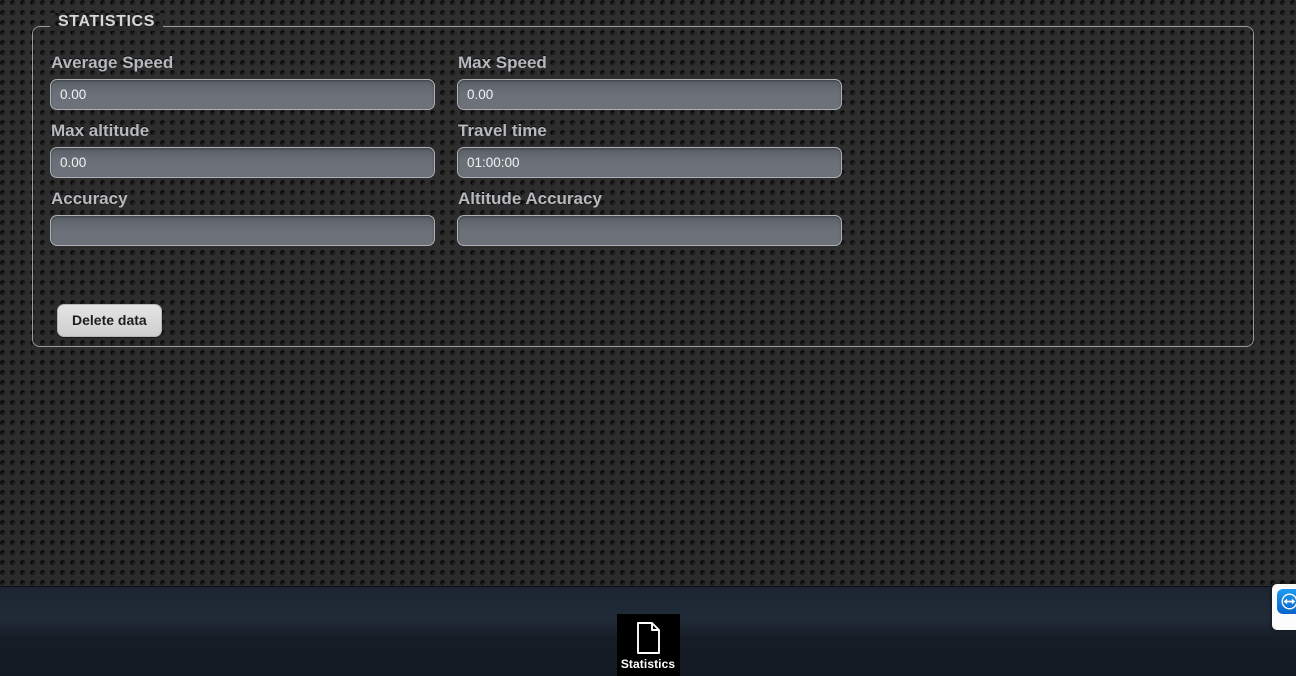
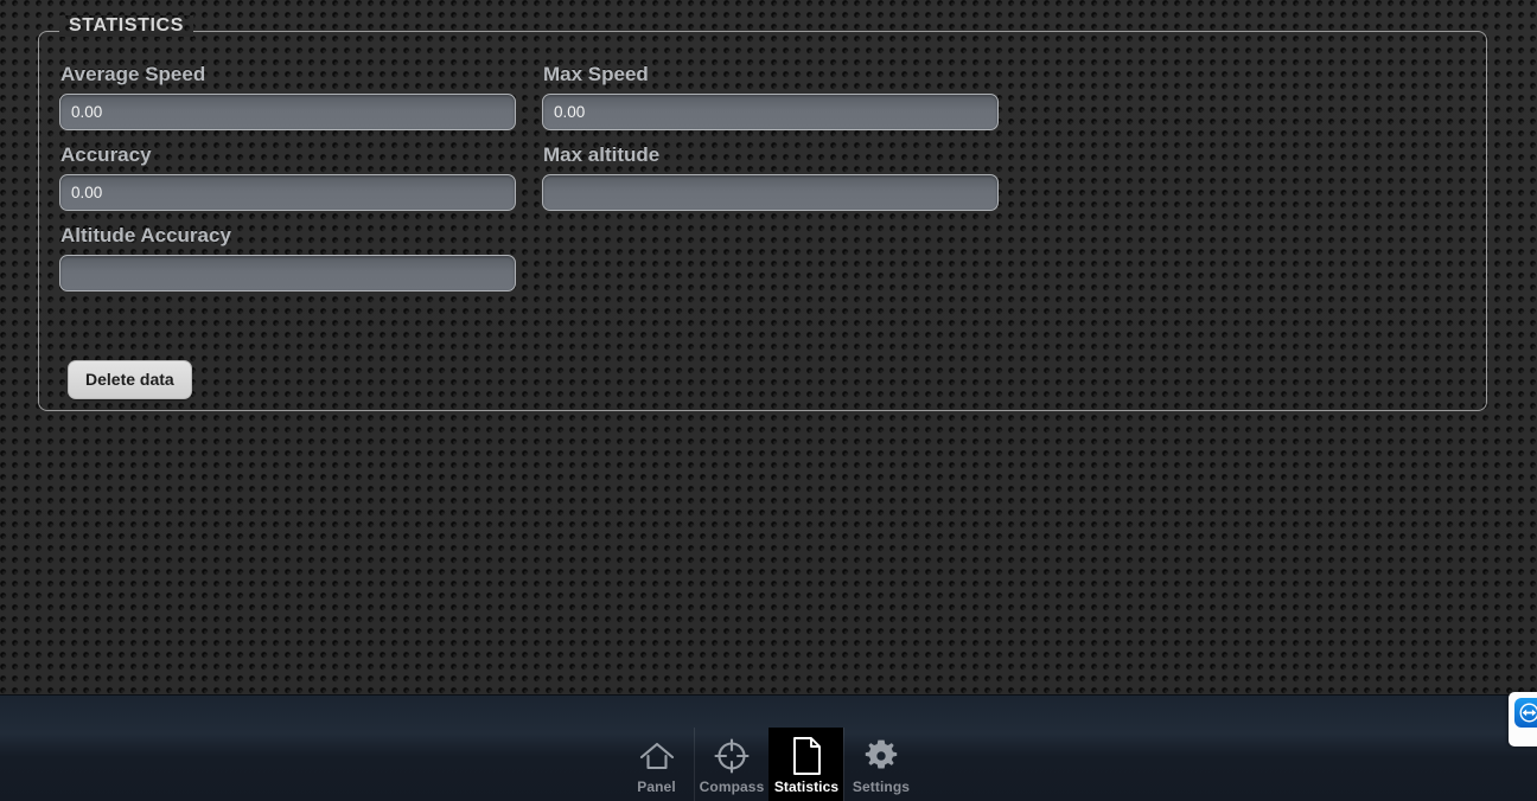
  STATISTICS
  Average Speed
  0.00
  Max Speed
  0.00
- Max altitude
+ Accuracy
  0.00
- Travel time
- 01:00:00
- Accuracy
+ Max altitude
  Altitude Accuracy
  Delete data
+ Panel
+ Compass
  Statistics
+ Settings
